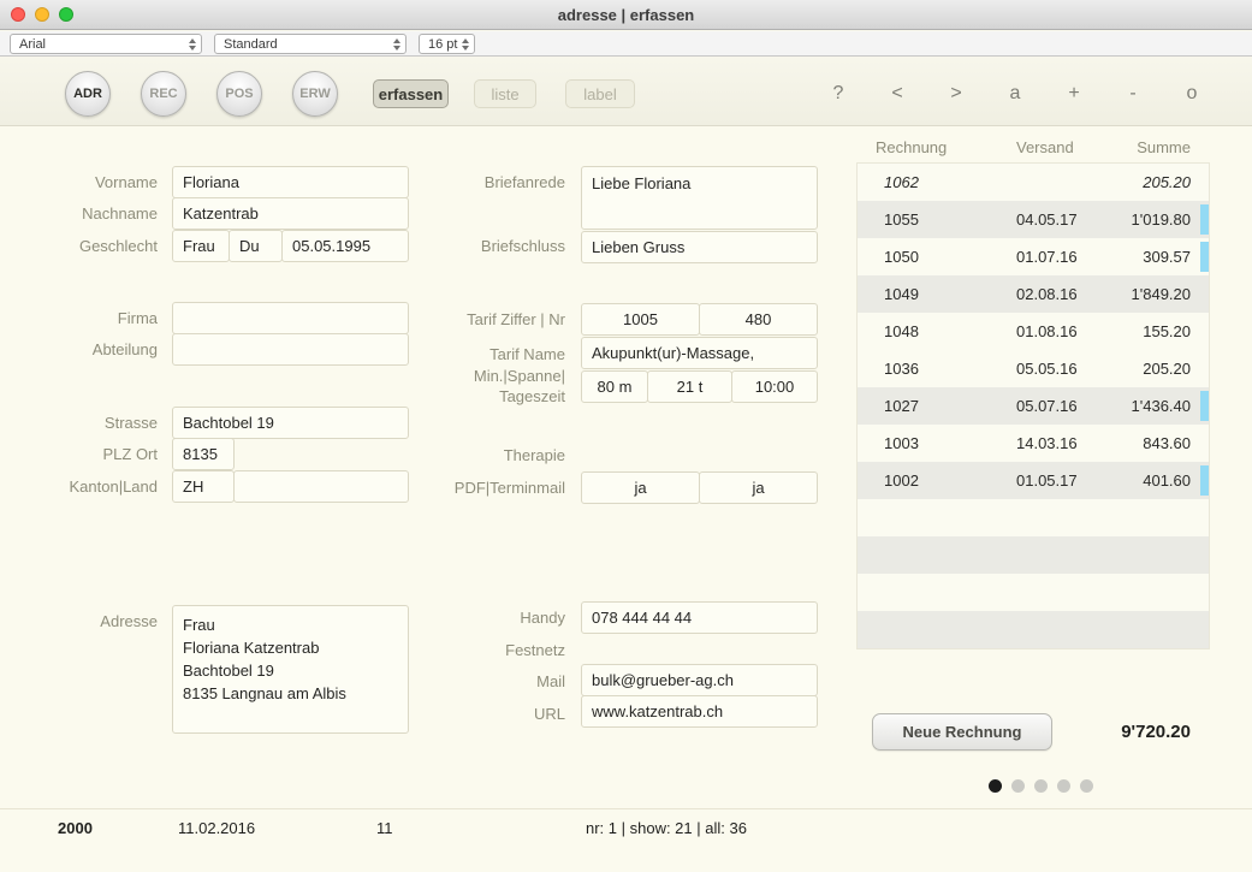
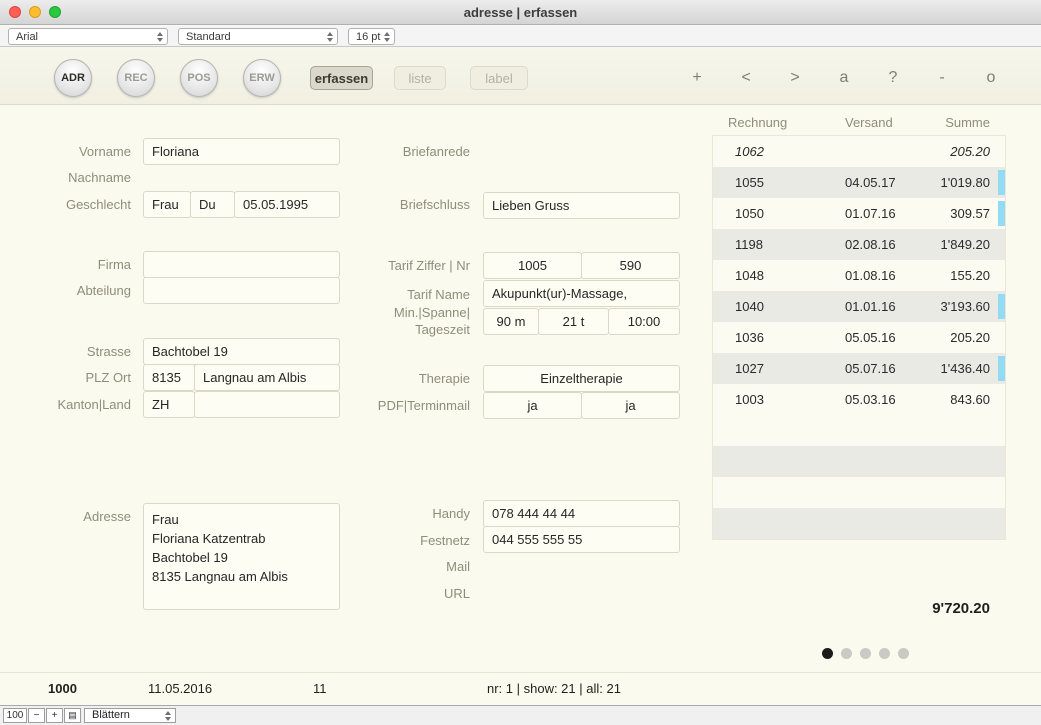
  adresse | erfassen
  Arial
  Standard
  16 pt
  ADR
  REC
  POS
  ERW
  erfassen
  liste
  label
- ?
+ +
  <
  >
  a
- +
+ ?
  -
  o
  Vorname
  Floriana
  Nachname
- Katzentrab
  Geschlecht
  Frau
  Du
  05.05.1995
  Firma
  Abteilung
  Strasse
  Bachtobel 19
  PLZ Ort
  8135
+ Langnau am Albis
  Kanton|Land
  ZH
  Adresse
  Frau
  Floriana Katzentrab
  Bachtobel 19
  8135 Langnau am Albis
  Briefanrede
- Liebe Floriana
  Briefschluss
  Lieben Gruss
  Tarif Ziffer | Nr
  1005
- 480
+ 590
  Tarif Name
  Akupunkt(ur)-Massage,
  Min.|Spanne|
  Tageszeit
- 80 m
+ 90 m
  21 t
  10:00
  Therapie
+ Einzeltherapie
  PDF|Terminmail
  ja
  ja
  Handy
  078 444 44 44
  Festnetz
+ 044 555 555 55
  Mail
- bulk@grueber-ag.ch
  URL
- www.katzentrab.ch
  Rechnung
  Versand
  Summe
  1062
  205.20
  1055
  04.05.17
  1'019.80
  1050
  01.07.16
  309.57
- 1049
+ 1198
  02.08.16
  1'849.20
  1048
  01.08.16
  155.20
+ 1040
+ 01.01.16
+ 3'193.60
  1036
  05.05.16
  205.20
  1027
  05.07.16
  1'436.40
  1003
- 14.03.16
+ 05.03.16
  843.60
- 1002
- 01.05.17
- 401.60
- Neue Rechnung
  9'720.20
- 2000
+ 1000
- 11.02.2016
+ 11.05.2016
  11
- nr: 1 | show: 21 | all: 36
+ nr: 1 | show: 21 | all: 21
+ 100
+ Blättern
